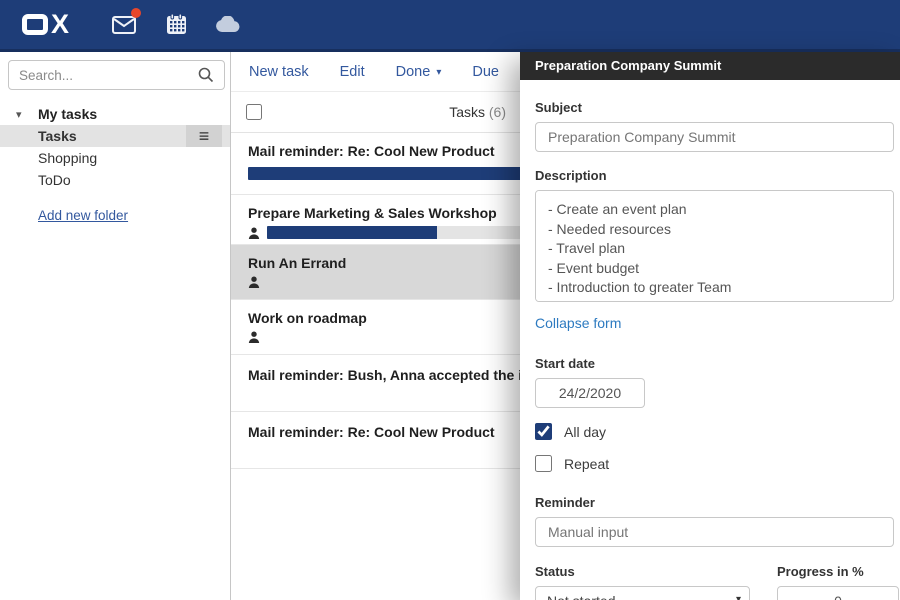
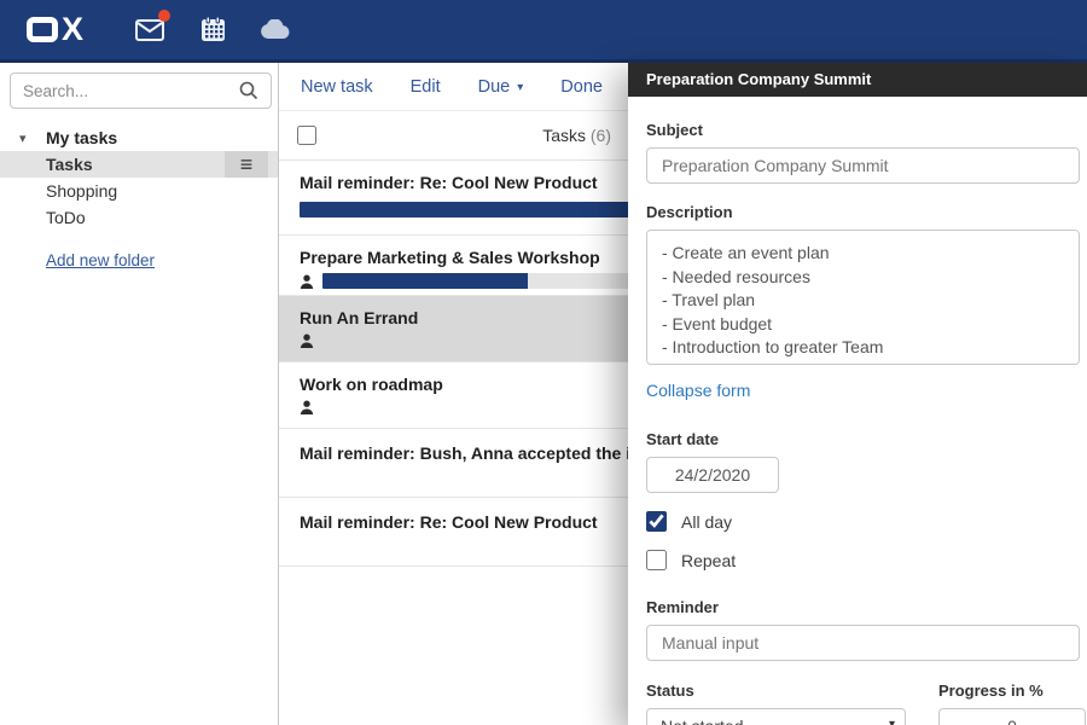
  X
  Search...
  ▾
  My tasks
  Tasks
  ≡
  Shopping
  ToDo
  Add new folder
  New task
  Edit
- Done
+ Due
  ▾
- Due
+ Done
  Tasks (6)
  Mail reminder: Re: Cool New Product
  Prepare Marketing & Sales Workshop
  Run An Errand
  Work on roadmap
  Mail reminder: Bush, Anna accepted the
  Mail reminder: Re: Cool New Product
  Preparation Company Summit
  Subject
  Preparation Company Summit
  Description
  - Create an event plan
  - Needed resources
  - Travel plan
  - Event budget
  Collapse form
  Start date
  24/2/2020
  All day
  Repeat
  Reminder
  Manual input
  Status
  Progress in %
